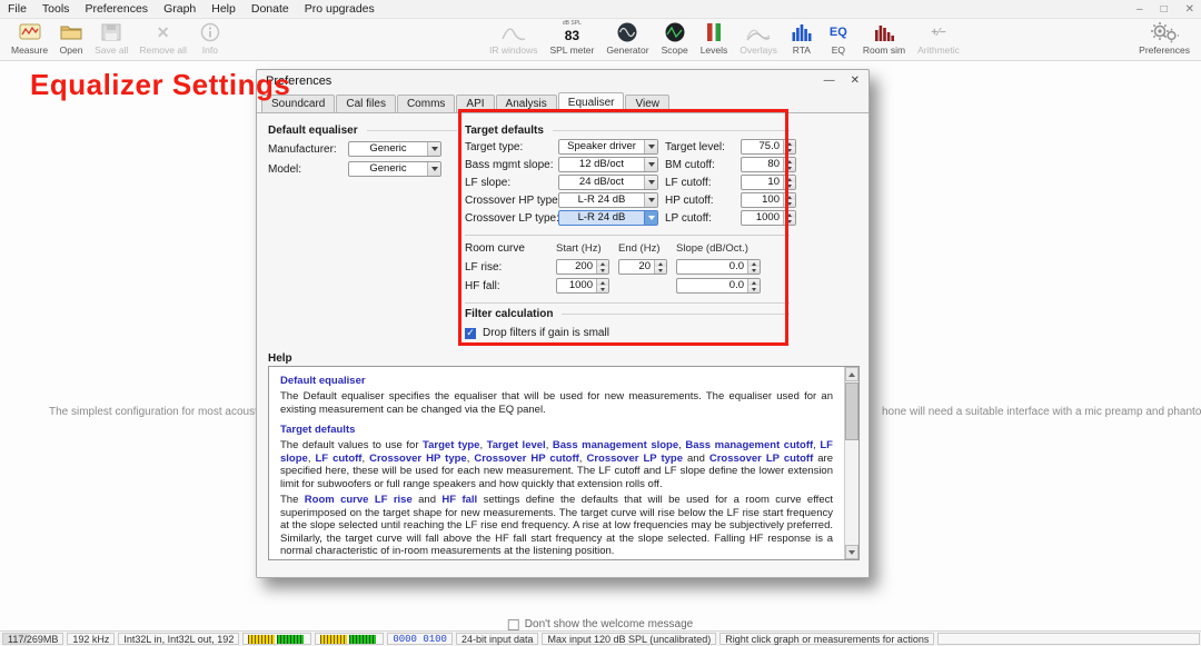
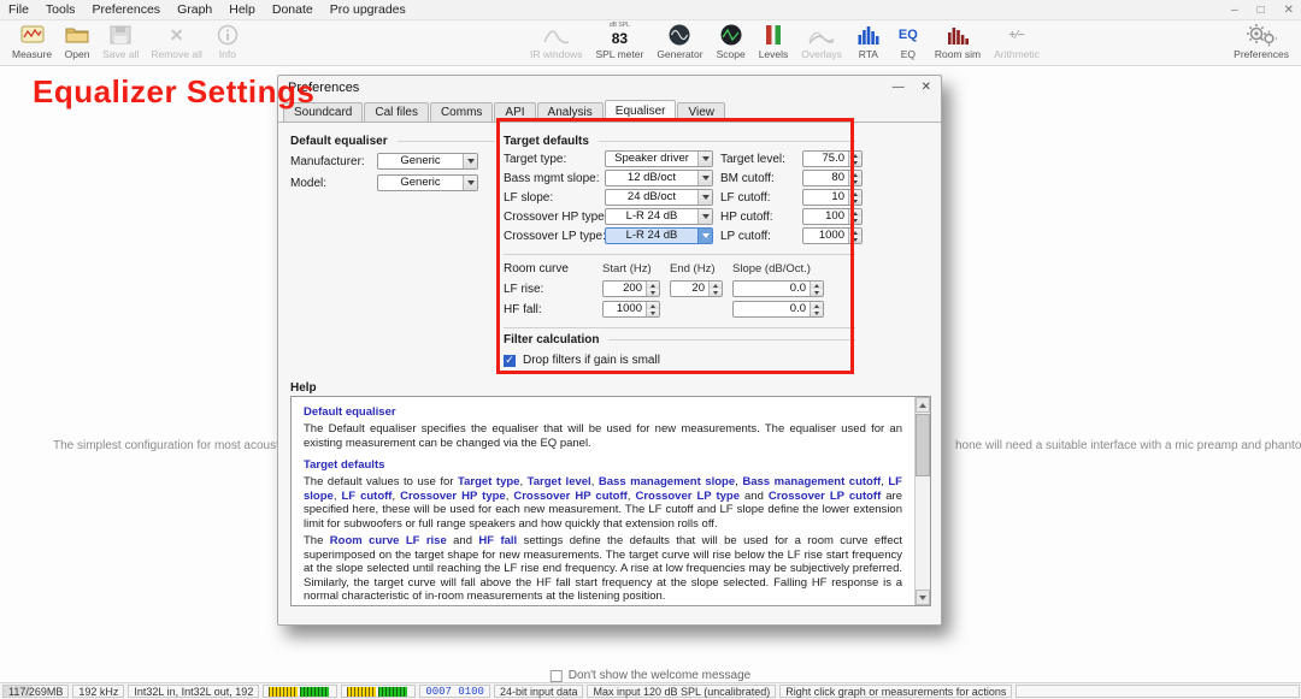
  File
  Tools
  Preferences
  Graph
  Help
  Donate
  Pro upgrades
  –
  □
  ✕
  Measure
  Open
  Save all
  ✕
  Remove all
  Info
  IR windows
  83
  SPL meter
  Generator
  Scope
  Levels
  Overlays
  RTA
  EQ
  EQ
  Room sim
  +⁄−
  Arithmetic
  Preferences
  The simplest configuration for most acous
  hone will need a suitable interface with a mic preamp and phanto
  Don't show the welcome message
  Preferences
  —
  ✕
  Soundcard
  Cal files
  Comms
  API
  Analysis
  Equaliser
  View
  Default equaliser
  Manufacturer:
  Generic
  Model:
  Generic
  Target defaults
  Target type:
  Speaker driver
  Target level:
  75.0
  Bass mgmt slope
  12 dB/oct
  BM cutoff:
  80
  LF slope:
  24 dB/oct
  LF cutoff:
  10
  Crossover HP typ
  L-R 24 dB
  HP cutoff:
  100
  Crossover LP typ
  L-R 24 dB
  LP cutoff:
  1000
  Room curve
  Start (Hz)
  End (Hz)
  Slope (dB/Oct.)
  LF rise:
  200
  20
  0.0
  HF fall:
  1000
  0.0
  Filter calculation
  ✓
  Drop filters if gain is small
  Help
  Default equaliser
  The Default equaliser specifies the equaliser that will be used for new measurements. The equaliser used for an existing measurement can be changed via the EQ panel.
  Target defaults
  The default values to use for Target type, Target level, Bass management slope, Bass management cutoff, LF slope, LF cutoff, Crossover HP type, Crossover HP cutoff, Crossover LP type and Crossover LP cutoff are specified here, these will be used for each new measurement. The LF cutoff and LF slope define the lower extension limit for subwoofers or full range speakers and how quickly that extension rolls off.
  The Room curve LF rise and HF fall settings define the defaults that will be used for a room curve effect superimposed on the target shape for new measurements. The target curve will rise below the LF rise start frequency at the slope selected until reaching the LF rise end frequency. A rise at low frequencies may be subjectively preferred. Similarly, the target curve will fall above the HF fall start frequency at the slope selected. Falling HF response is a normal characteristic of in-room measurements at the listening position.
  Equalizer Settings
  117/269MB
  192 kHz
  Int32L in, Int32L out, 192
- 0000 0100
+ 0007 0100
  24-bit input data
  Max input 120 dB SPL (uncalibrated)
  Right click graph or measurements for actions
